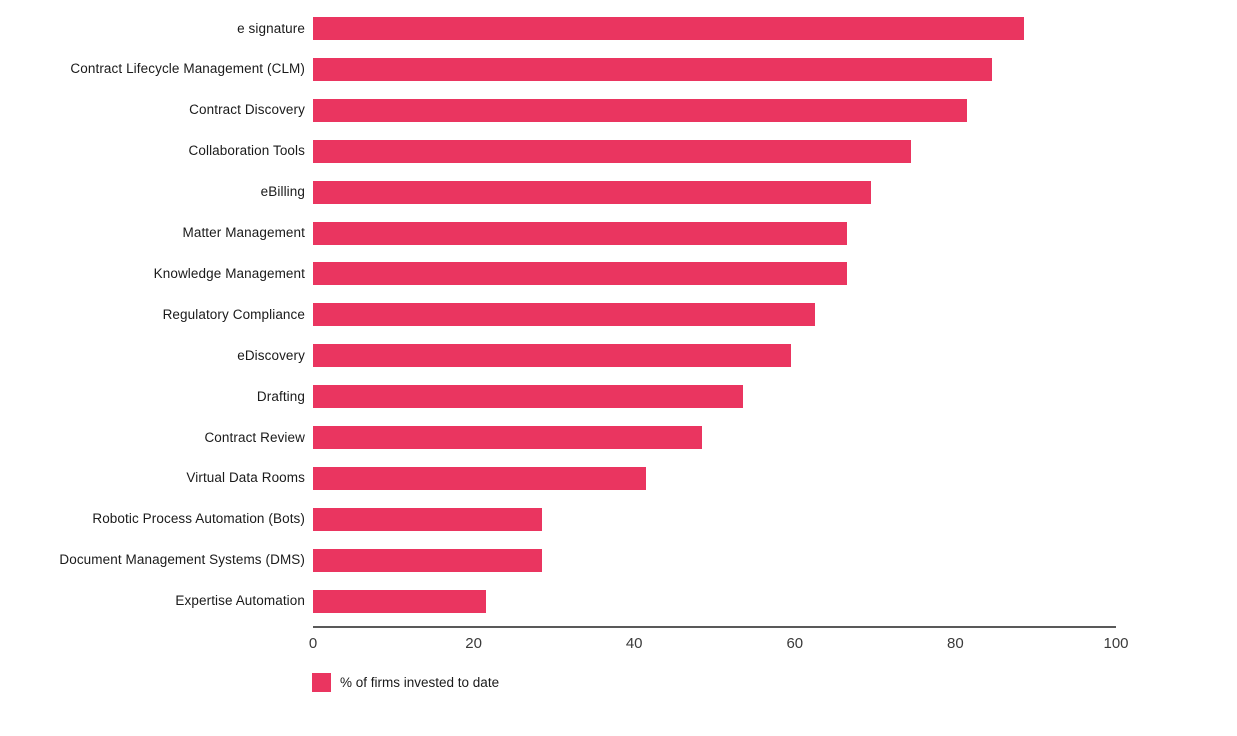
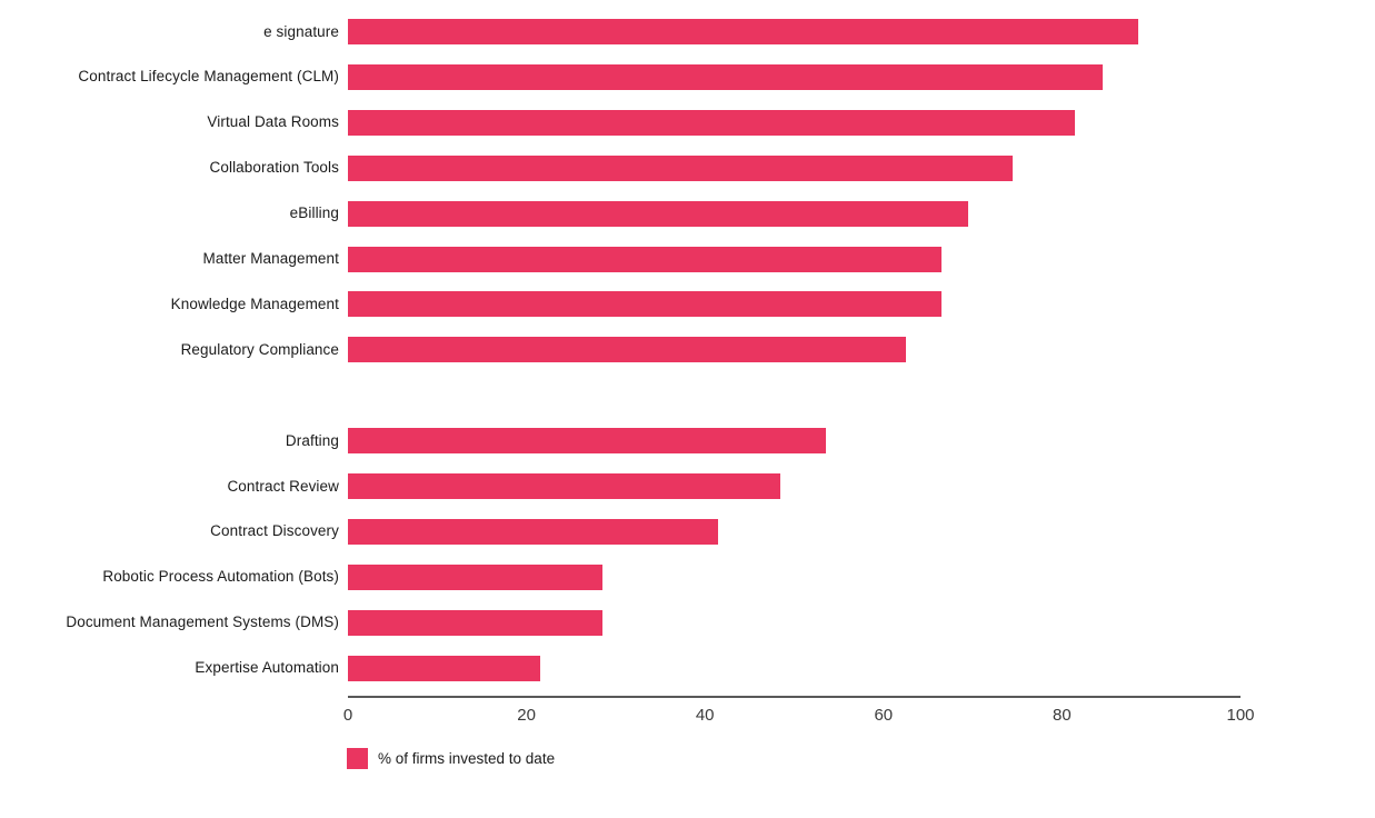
  e signature
  Contract Lifecycle Management (CLM)
- Contract Discovery
+ Virtual Data Rooms
  Collaboration Tools
  eBilling
  Matter Management
  Knowledge Management
  Regulatory Compliance
- eDiscovery
  Drafting
  Contract Review
- Virtual Data Rooms
+ Contract Discovery
  Robotic Process Automation (Bots)
  Document Management Systems (DMS)
  Expertise Automation
  0
  20
  40
  60
  80
  100
  % of firms invested to date
